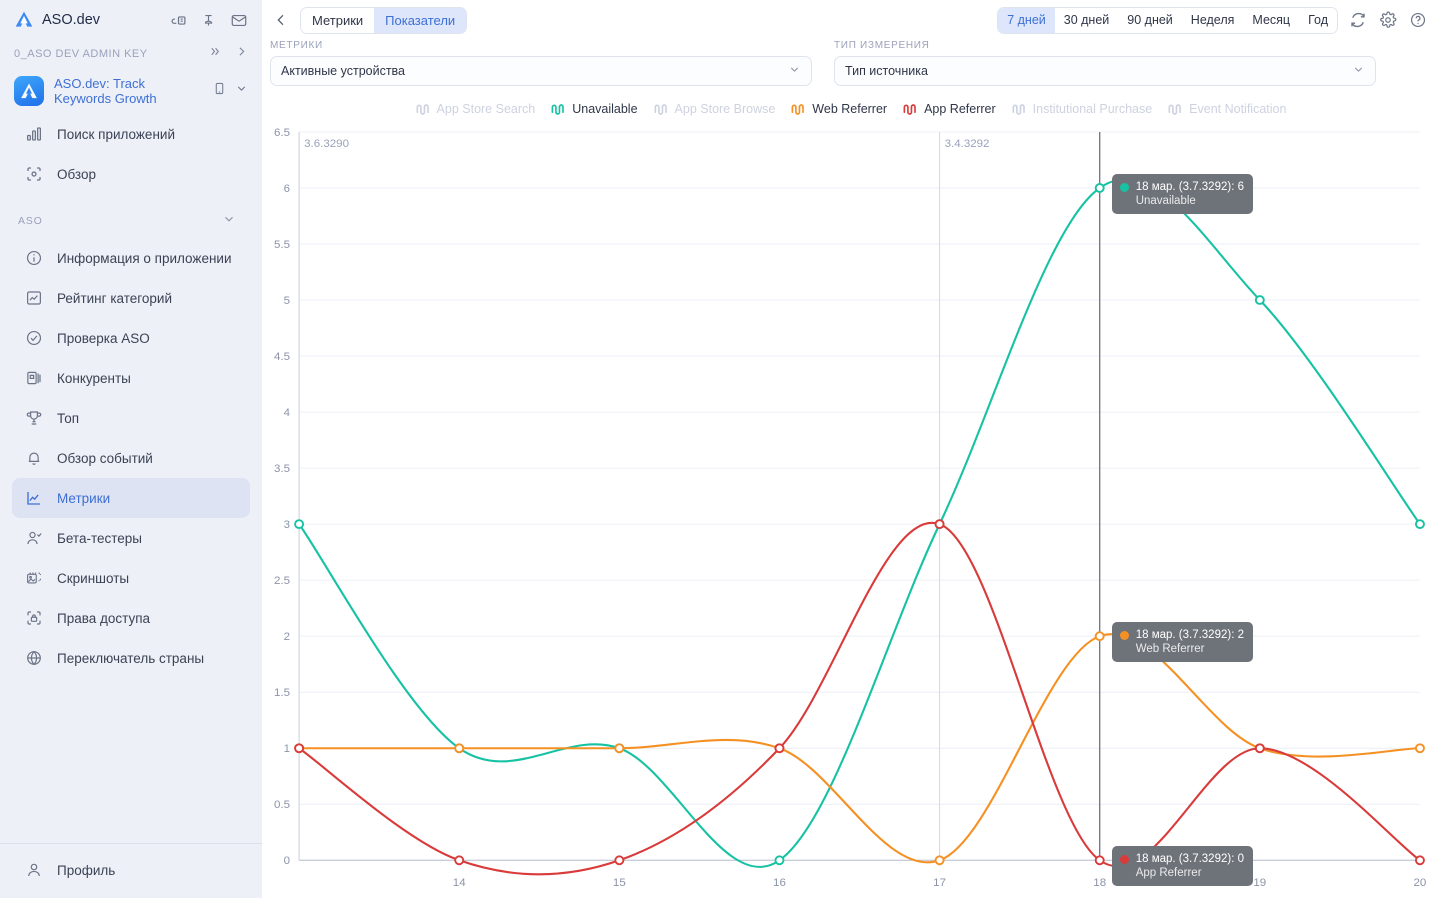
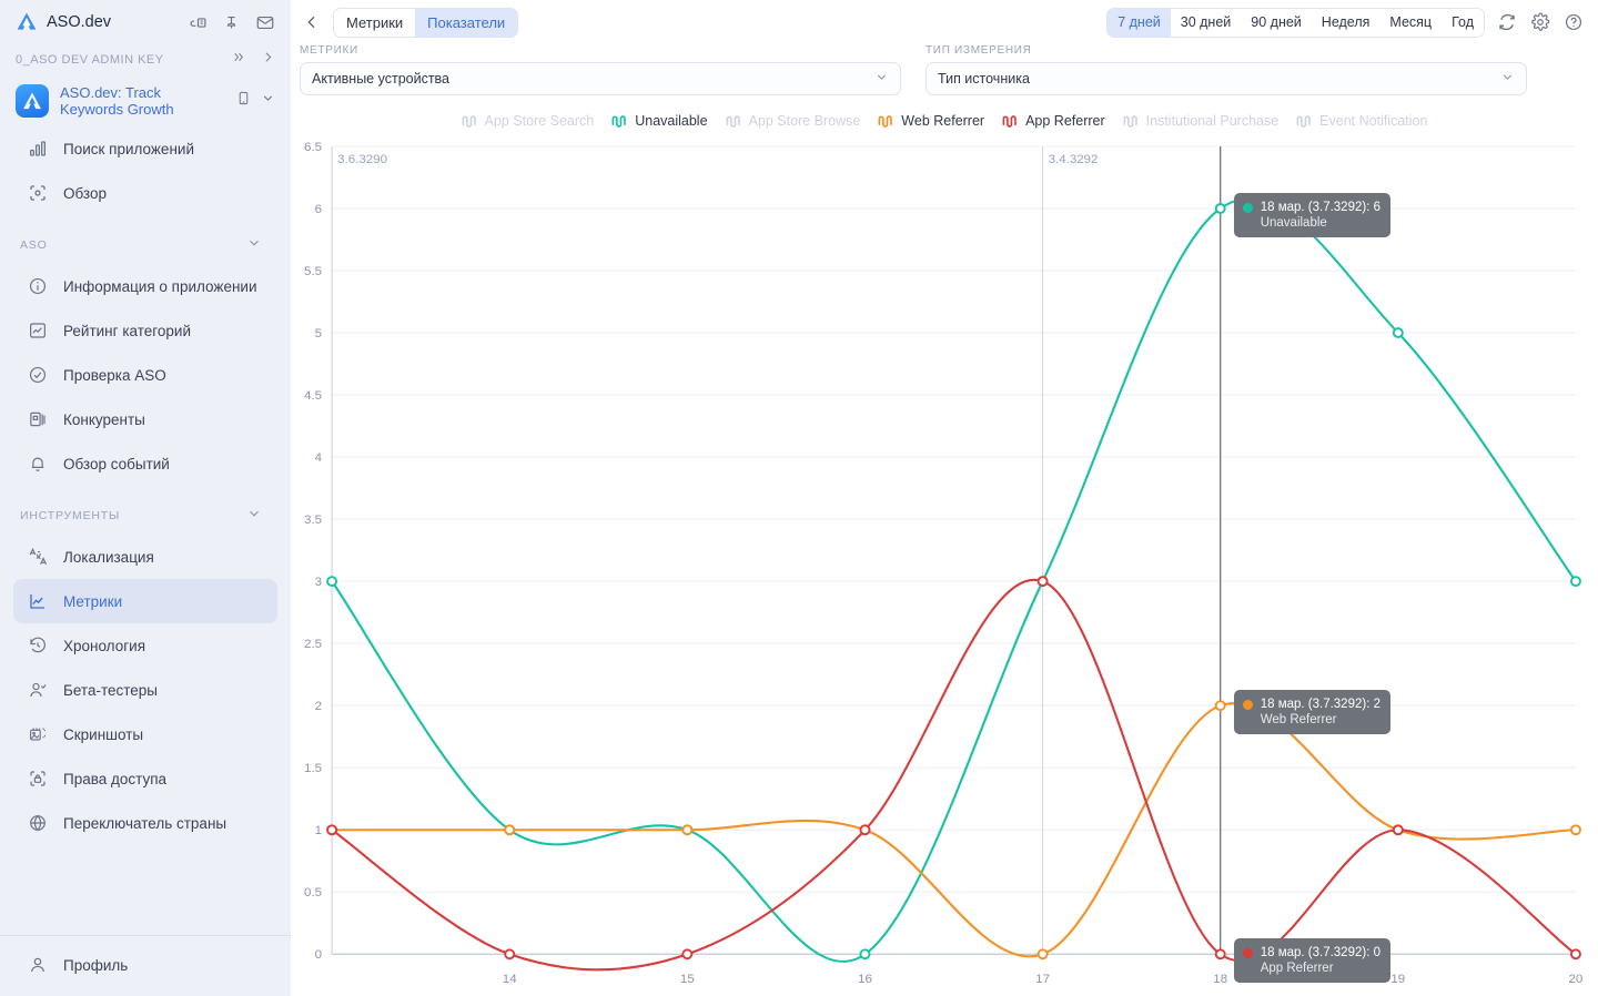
  ASO.dev
  0_ASO DEV ADMIN KEY
  ASO.dev: Track Keywords Growth
  Поиск приложений
  Обзор
  ASO
  Информация о приложении
  Рейтинг категорий
  Проверка ASO
  Конкуренты
- Топ
  Обзор событий
+ ИНСТРУМЕНТЫ
+ Локализация
  Метрики
+ Хронология
  Бета-тестеры
  Скриншоты
  Права доступа
  Переключатель страны
  Профиль
  Метрики
  Показатели
  7 дней
  30 дней
  90 дней
  Неделя
  Месяц
  Год
  МЕТРИКИ
  Активные устройства
  ТИП ИЗМЕРЕНИЯ
  Тип источника
  App Store Search
  Unavailable
  App Store Browse
  Web Referrer
  App Referrer
  Institutional Purchase
  Event Notification
  0
  0.5
  1
  1.5
  2
  2.5
  3
  3.5
  4
  4.5
  5
  5.5
  6
  6.5
  14
  15
  16
  17
  18
  19
  20
  3.6.3290
  3.4.3292
  18 мар. (3.7.3292): 6
  Unavailable
  18 мар. (3.7.3292): 2
  Web Referrer
  18 мар. (3.7.3292): 0
  App Referrer
